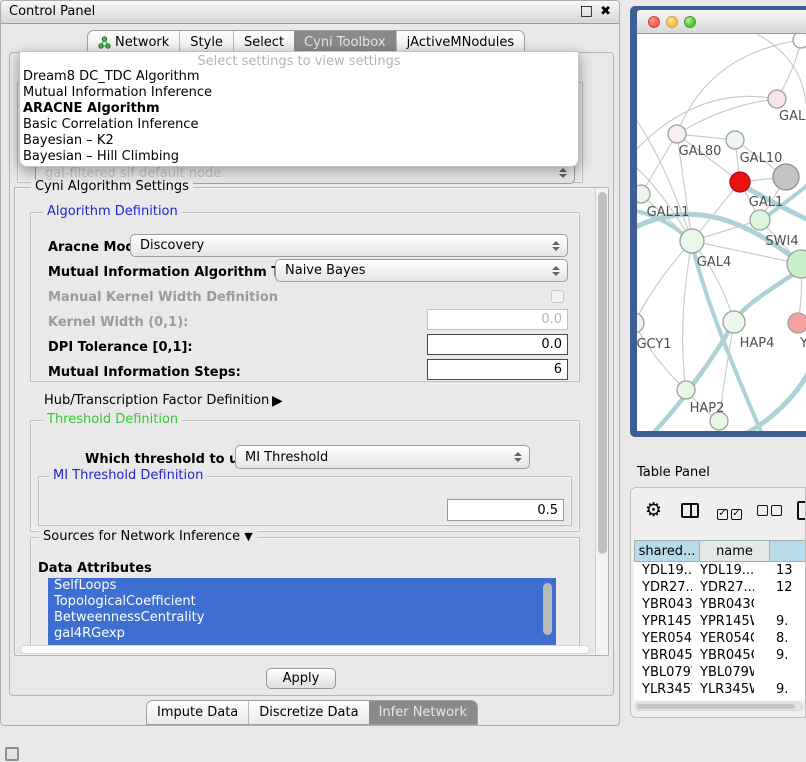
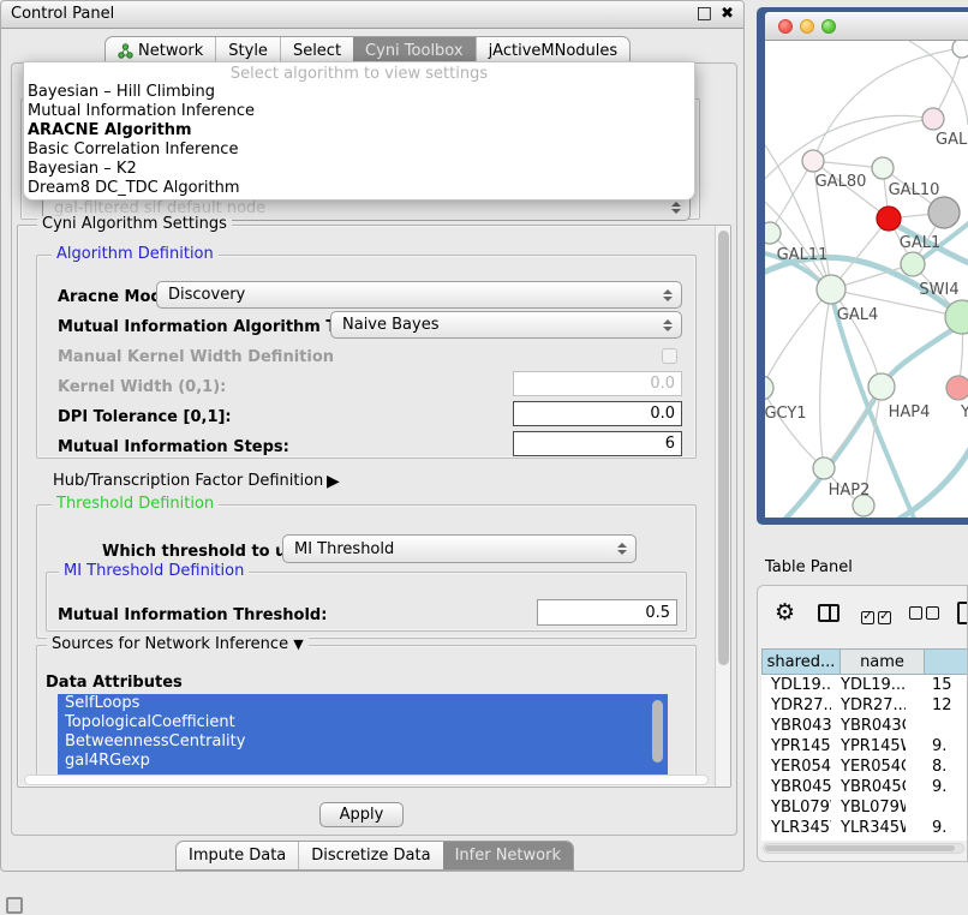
  Control Panel
  □
  ✖
  Network
  Style
  Select
  Cyni Toolbox
  jActiveMNodules
  gal-filtered sif default node
- Select settings to view settings
+ Select algorithm to view settings
- Dream8 DC_TDC Algorithm
+ Bayesian – Hill Climbing
  Mutual Information Inference
  ARACNE Algorithm
  Basic Correlation Inference
  Bayesian – K2
- Bayesian – Hill Climbing
+ Dream8 DC_TDC Algorithm
  Cyni Algorithm Settings
  Algorithm Definition
  Aracne Mo
  Discovery
  Mutual Information Algorithm
  Naive Bayes
  Manual Kernel Width Definition
  Kernel Width (0,1):
  0.0
  DPI Tolerance [0,1]:
  0.0
  Mutual Information Steps:
  6
  Hub/Transcription Factor Definition
  ▶
  Threshold Definition
  Which threshold to u
  MI Threshold
  MI Threshold Definition
+ Mutual Information Threshold:
  0.5
  Sources for Network Inference ▼
  Data Attributes
  SelfLoops
  TopologicalCoefficient
  BetweennessCentrality
  gal4RGexp
  Apply
  Impute Data
  Discretize Data
  Infer Network
  GAL
  GAL80
  GAL10
  GAL1
  GAL11
  GAL4
  SWI4
  GCY1
  HAP4
  Y
  HAP2
  Table Panel
  ⚙
  ✓ ✓
  shared...
  name
  YDL19..
  YDL19...
- 13
+ 15
  YDR27..
  YDR27...
  12
  YBR043
  YBR043
  YPR145
  YPR145
  9.
  YER054
  YER054
  8.
  YBR045
  YBR045
  9.
  YBL079
  YBL079
  YLR345
  YLR345
  9.
